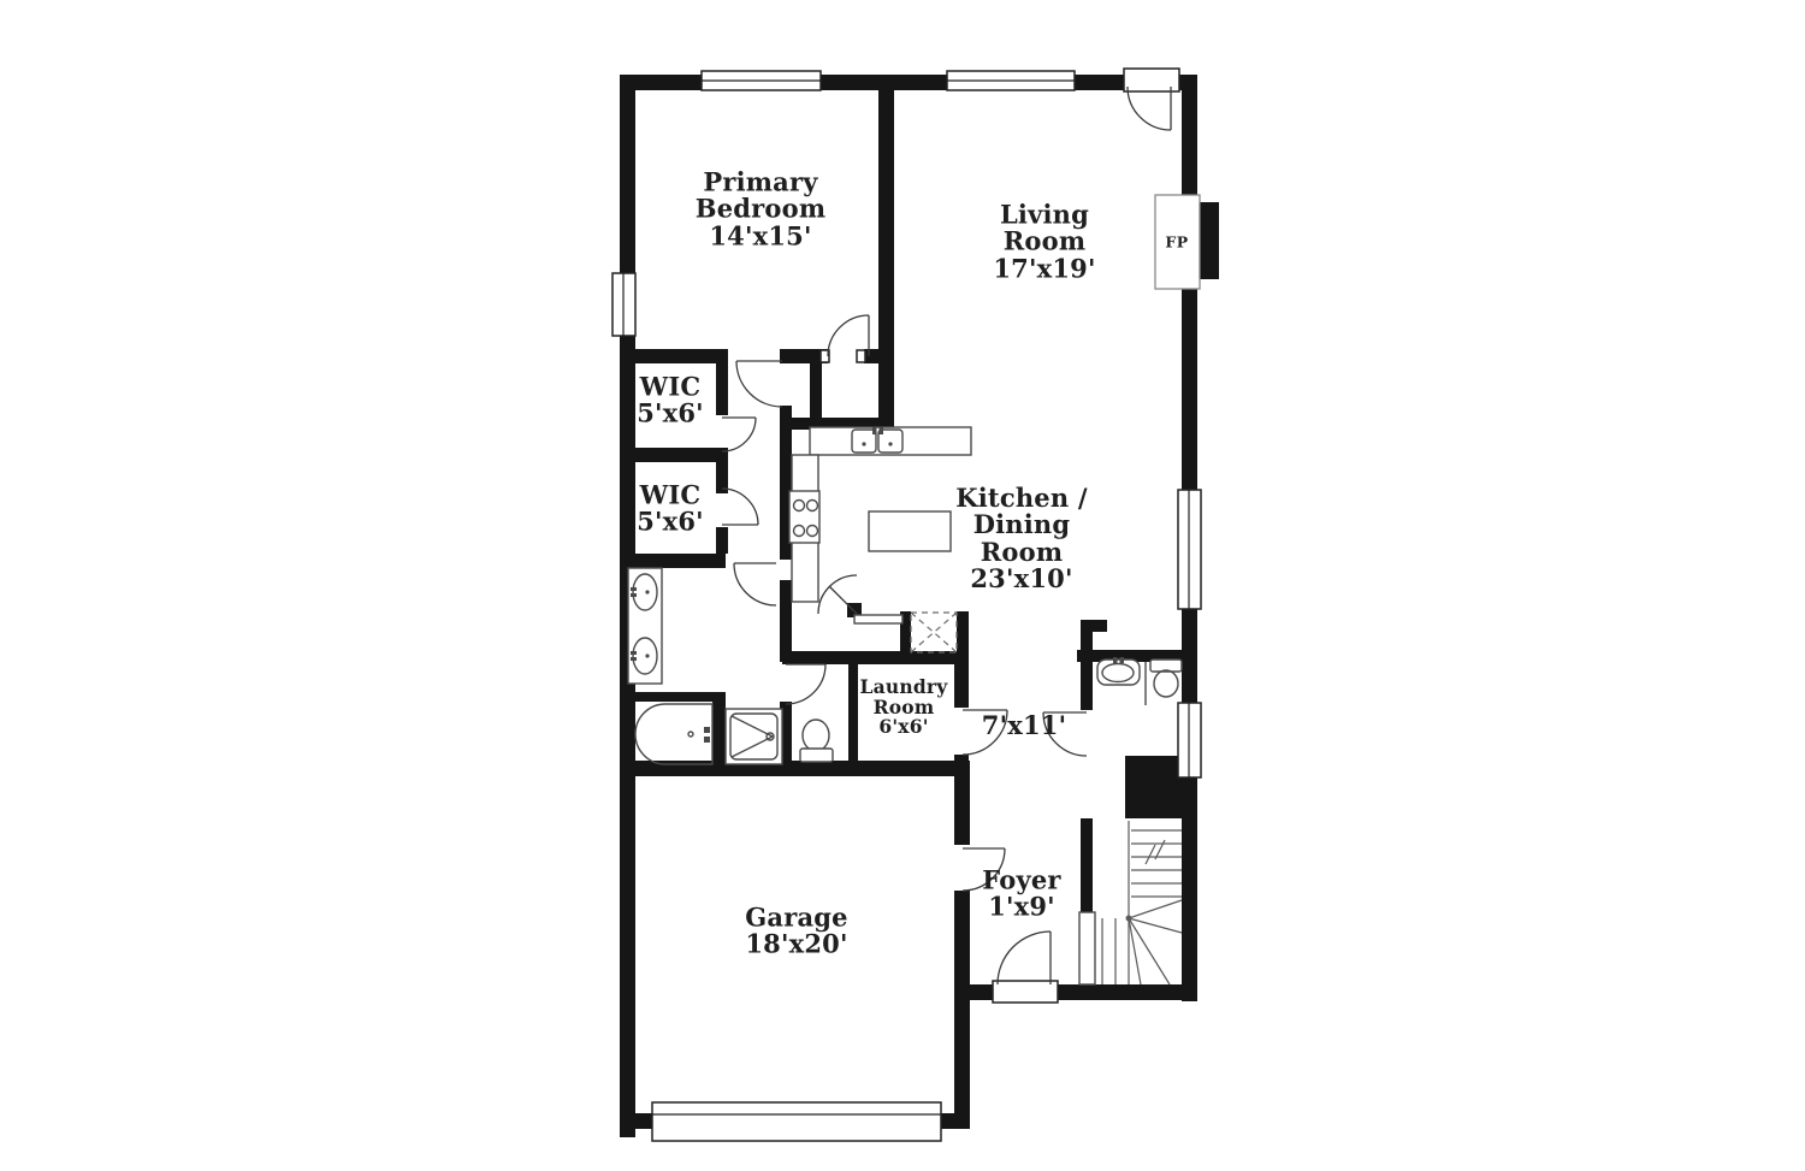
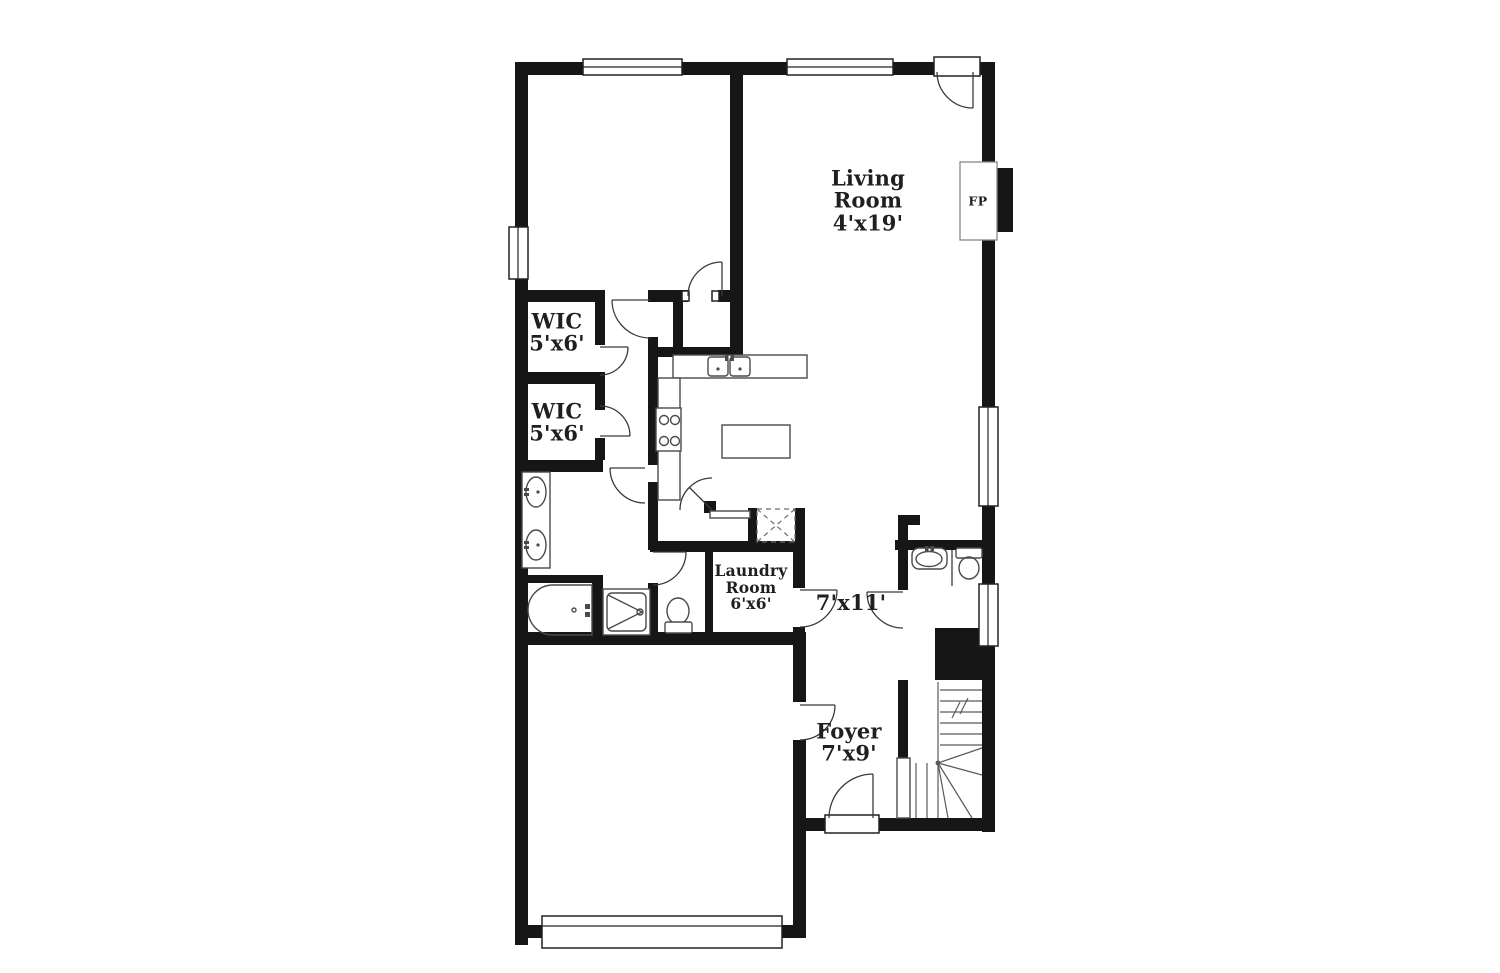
- Primary Bedroom
- 14'x15'
  Living Room
- 17'x19'
+ 4'x19'
  WIC
  5'x6'
  WIC
  5'x6'
- Kitchen / Dining Room
- 23'x10'
  Laundry Room
  6'x6'
  7'x11'
  Foyer
- 1'x9'
+ 7'x9'
- Garage
- 18'x20'
  FP
